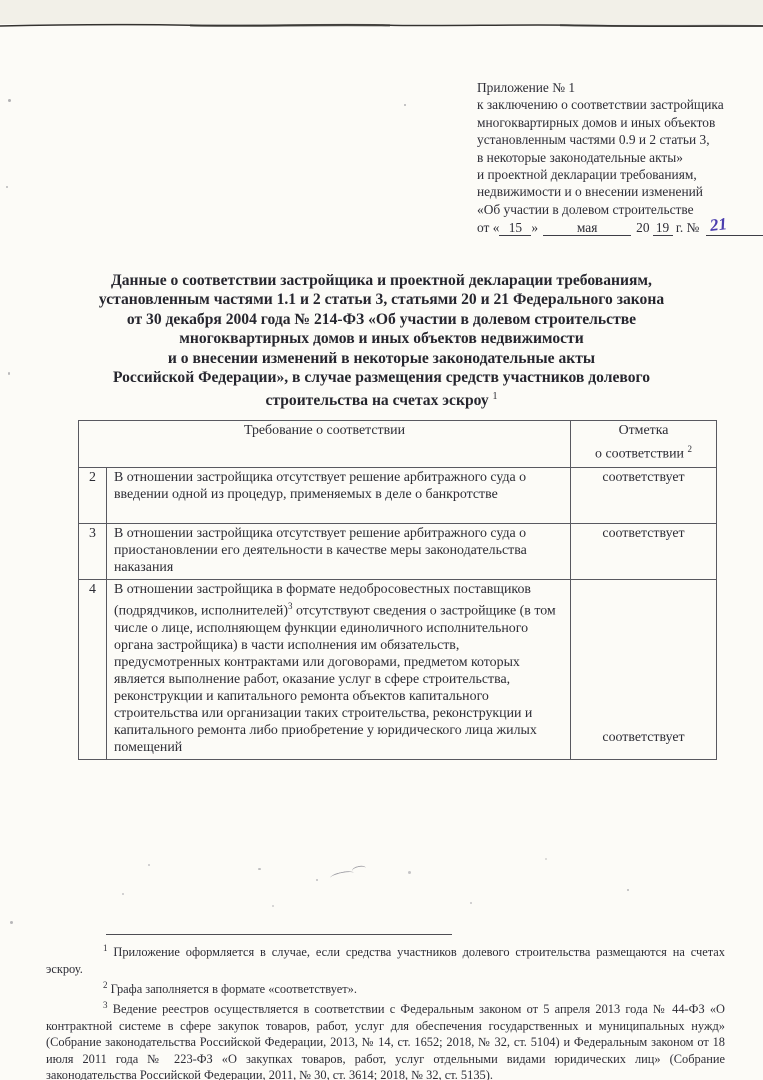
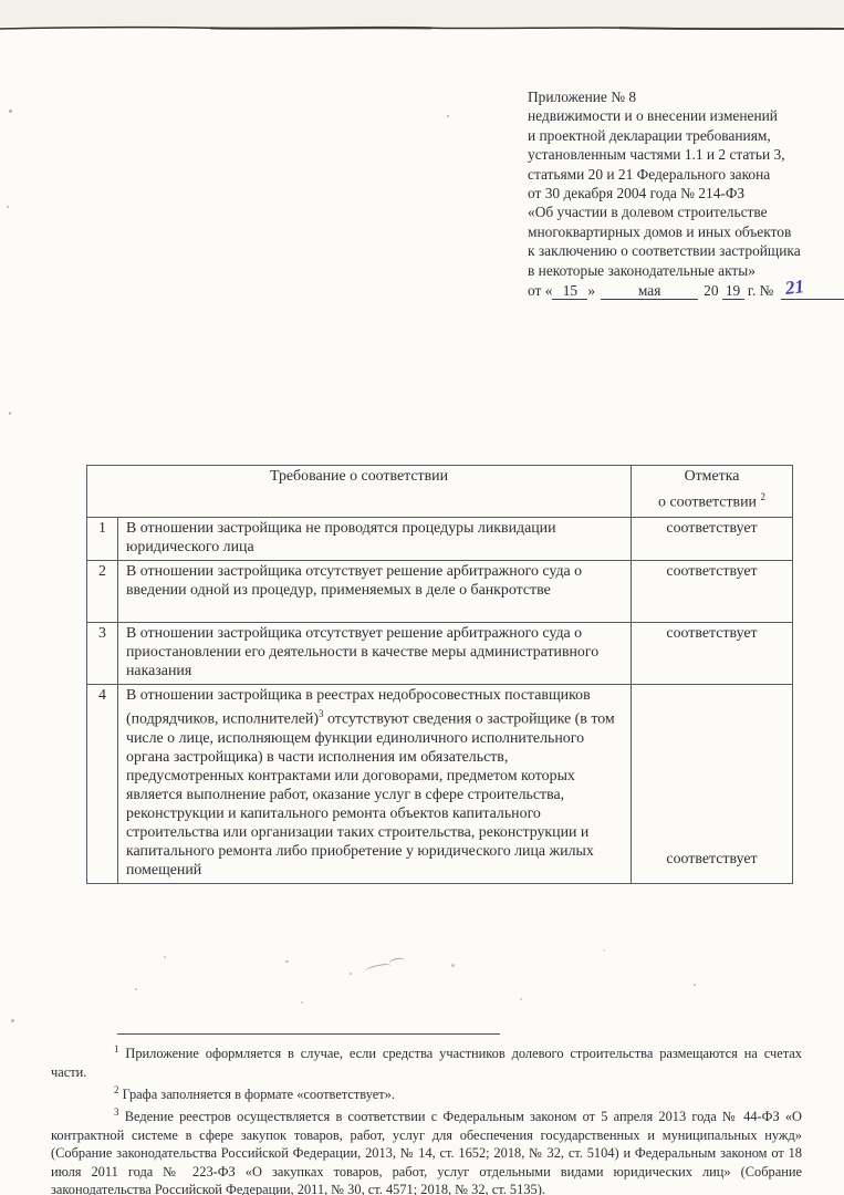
- Приложение № 1
+ Приложение № 8
- к заключению о соответствии застройщика
+ недвижимости и о внесении изменений
- многоквартирных домов и иных объектов
+ и проектной декларации требованиям,
- установленным частями 0.9 и 2 статьи 3,
+ установленным частями 1.1 и 2 статьи 3,
+ статьями 20 и 21 Федерального закона
+ от 30 декабря 2004 года № 214-ФЗ
- в некоторые законодательные акты»
+ «Об участии в долевом строительстве
- и проектной декларации требованиям,
+ многоквартирных домов и иных объектов
- недвижимости и о внесении изменений
+ к заключению о соответствии застройщика
- «Об участии в долевом строительстве
+ в некоторые законодательные акты»
- Данные о соответствии застройщика и проектной декларации требованиям,
- установленным частями 1.1 и 2 статьи 3, статьями 20 и 21 Федерального закона
- от 30 декабря 2004 года № 214-ФЗ «Об участии в долевом строительстве
- многоквартирных домов и иных объектов недвижимости
- и о внесении изменений в некоторые законодательные акты
- Российской Федерации», в случае размещения средств участников долевого
- строительства на счетах эскроу 1
  Требование о соответствии	Отметка о соответствии 2
+ 1	В отношении застройщика не проводятся процедуры ликвидации юридического лица	соответствует
  2	В отношении застройщика отсутствует решение арбитражного суда о введении одной из процедур, применяемых в деле о банкротстве	соответствует
- 3	В отношении застройщика отсутствует решение арбитражного суда о приостановлении его деятельности в качестве меры законодательства наказания	соответствует
+ 3	В отношении застройщика отсутствует решение арбитражного суда о приостановлении его деятельности в качестве меры административного наказания	соответствует
- 4	В отношении застройщика в формате недобросовестных поставщиков (подрядчиков, исполнителей)3 отсутствуют сведения о застройщике (в том числе о лице, исполняющем функции единоличного исполнительного органа застройщика) в части исполнения им обязательств, предусмотренных контрактами или договорами, предметом которых является выполнение работ, оказание услуг в сфере строительства, реконструкции и капитального ремонта объектов капитального строительства или организации таких строительства, реконструкции и капитального ремонта либо приобретение у юридического лица жилых помещений	соответствует
+ 4	В отношении застройщика в реестрах недобросовестных поставщиков (подрядчиков, исполнителей)3 отсутствуют сведения о застройщике (в том числе о лице, исполняющем функции единоличного исполнительного органа застройщика) в части исполнения им обязательств, предусмотренных контрактами или договорами, предметом которых является выполнение работ, оказание услуг в сфере строительства, реконструкции и капитального ремонта объектов капитального строительства или организации таких строительства, реконструкции и капитального ремонта либо приобретение у юридического лица жилых помещений	соответствует
- 1 Приложение оформляется в случае, если средства участников долевого строительства размещаются на счетах эскроу.
+ 1 Приложение оформляется в случае, если средства участников долевого строительства размещаются на счетах части.
  2 Графа заполняется в формате «соответствует».
- 3 Ведение реестров осуществляется в соответствии с Федеральным законом от 5 апреля 2013 года № 44-ФЗ «О контрактной системе в сфере закупок товаров, работ, услуг для обеспечения государственных и муниципальных нужд» (Собрание законодательства Российской Федерации, 2013, № 14, ст. 1652; 2018, № 32, ст. 5104) и Федеральным законом от 18 июля 2011 года № 223-ФЗ «О закупках товаров, работ, услуг отдельными видами юридических лиц» (Собрание законодательства Российской Федерации, 2011, № 30, ст. 3614; 2018, № 32, ст. 5135).
+ 3 Ведение реестров осуществляется в соответствии с Федеральным законом от 5 апреля 2013 года № 44-ФЗ «О контрактной системе в сфере закупок товаров, работ, услуг для обеспечения государственных и муниципальных нужд» (Собрание законодательства Российской Федерации, 2013, № 14, ст. 1652; 2018, № 32, ст. 5104) и Федеральным законом от 18 июля 2011 года № 223-ФЗ «О закупках товаров, работ, услуг отдельными видами юридических лиц» (Собрание законодательства Российской Федерации, 2011, № 30, ст. 4571; 2018, № 32, ст. 5135).
